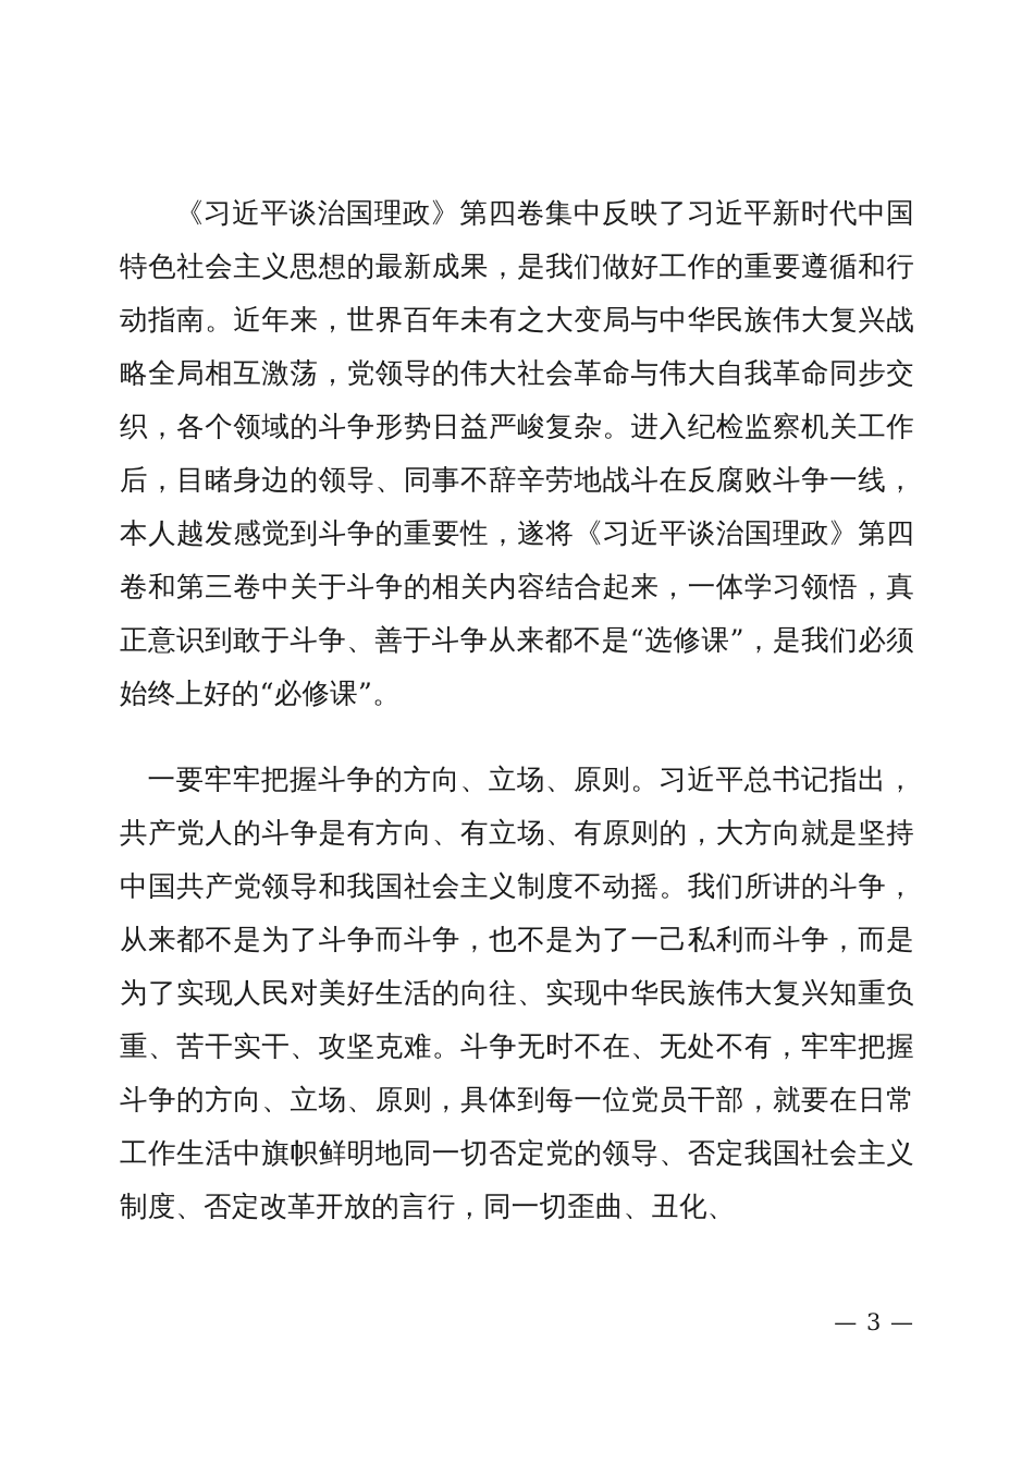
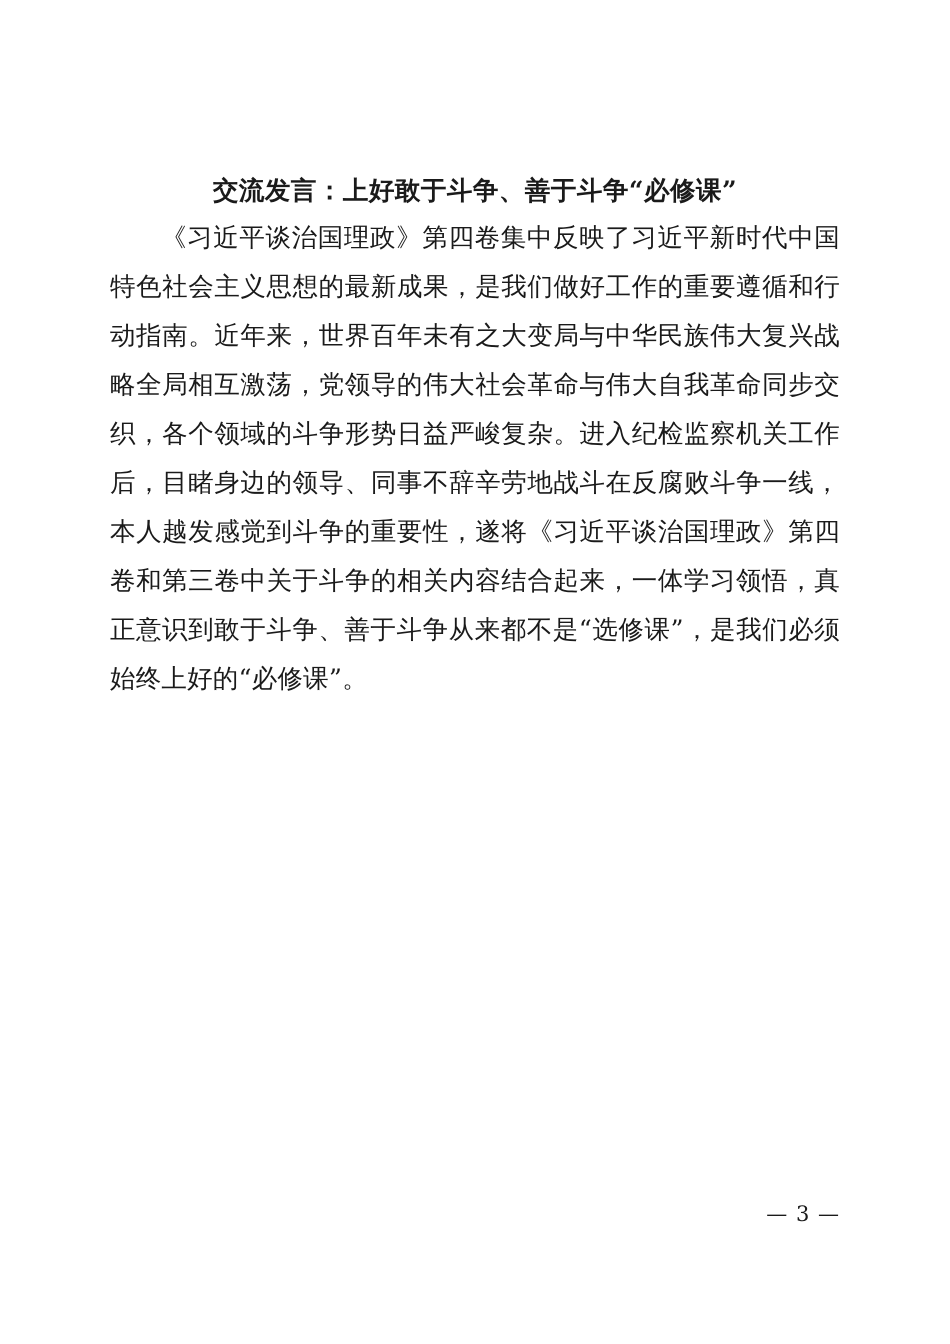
+ 交流发言：上好敢于斗争、善于斗争“必修课”
  《习近平谈治国理政》第四卷集中反映了习近平新时代中国特色社会主义思想的最新成果，是我们做好工作的重要遵循和行动指南。近年来，世界百年未有之大变局与中华民族伟大复兴战略全局相互激荡，党领导的伟大社会革命与伟大自我革命同步交织，各个领域的斗争形势日益严峻复杂。进入纪检监察机关工作后，目睹身边的领导、同事不辞辛劳地战斗在反腐败斗争一线，本人越发感觉到斗争的重要性，遂将《习近平谈治国理政》第四卷和第三卷中关于斗争的相关内容结合起来，一体学习领悟，真正意识到敢于斗争、善于斗争从来都不是“选修课”，是我们必须始终上好的“必修课”。
- 一要牢牢把握斗争的方向、立场、原则。习近平总书记指出，共产党人的斗争是有方向、有立场、有原则的，大方向就是坚持中国共产党领导和我国社会主义制度不动摇。我们所讲的斗争，从来都不是为了斗争而斗争，也不是为了一己私利而斗争，而是为了实现人民对美好生活的向往、实现中华民族伟大复兴知重负重、苦干实干、攻坚克难。斗争无时不在、无处不有，牢牢把握斗争的方向、立场、原则，具体到每一位党员干部，就要在日常工作生活中旗帜鲜明地同一切否定党的领导、否定我国社会主义制度、否定改革开放的言行，同一切歪曲、丑化、
  — 3 —
